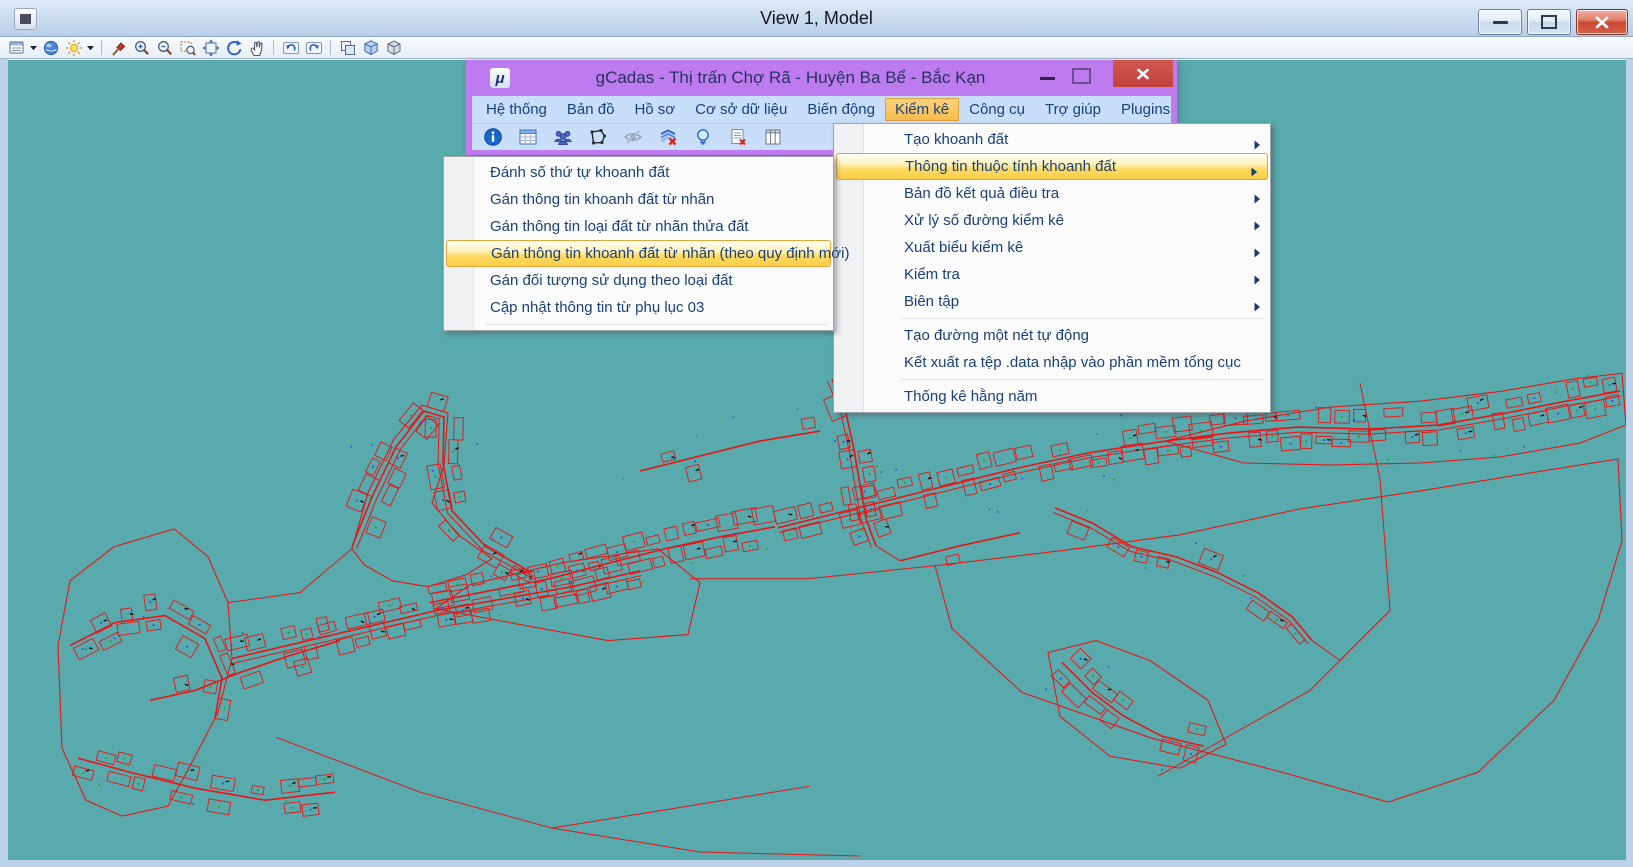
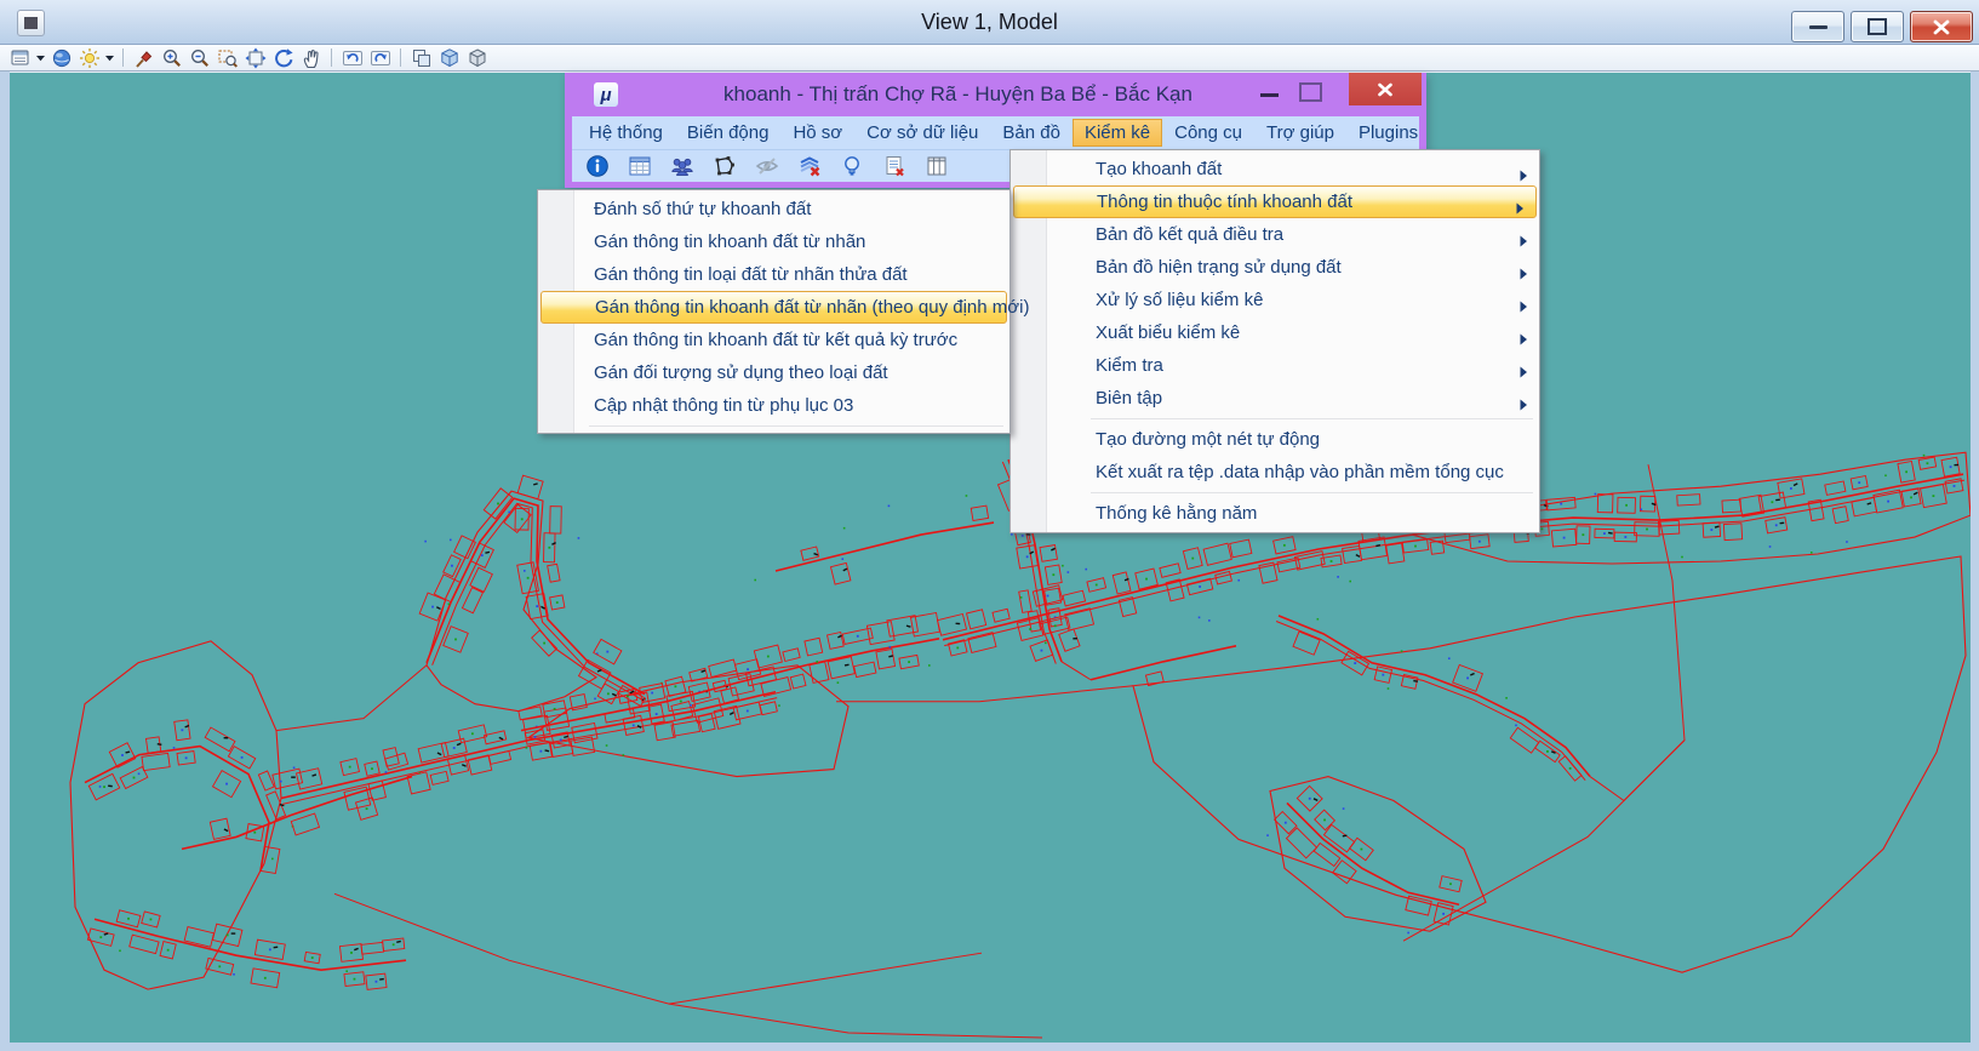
  View 1, Model
  μ
- gCadas - Thị trấn Chợ Rã - Huyện Ba Bể - Bắc Kạn
+ khoanh - Thị trấn Chợ Rã - Huyện Ba Bể - Bắc Kạn
  Hệ thống
- Bản đồ
+ Biến động
  Hồ sơ
  Cơ sở dữ liệu
- Biến động
+ Bản đồ
  Kiểm kê
  Công cụ
  Trợ giúp
  Plugins
  Tạo khoanh đất
  Thông tin thuộc tính khoanh đất
  Bản đồ kết quả điều tra
+ Bản đồ hiện trạng sử dụng đất
- Xử lý số đường kiểm kê
+ Xử lý số liệu kiểm kê
  Xuất biểu kiểm kê
  Kiểm tra
  Biên tập
  Tạo đường một nét tự động
  Kết xuất ra tệp .data nhập vào phần mềm tổng cục
  Thống kê hằng năm
  Đánh số thứ tự khoanh đất
  Gán thông tin khoanh đất từ nhãn
  Gán thông tin loại đất từ nhãn thửa đất
  Gán thông tin khoanh đất từ nhãn (theo quy định mới)
+ Gán thông tin khoanh đất từ kết quả kỳ trước
  Gán đối tượng sử dụng theo loại đất
  Cập nhật thông tin từ phụ lục 03
